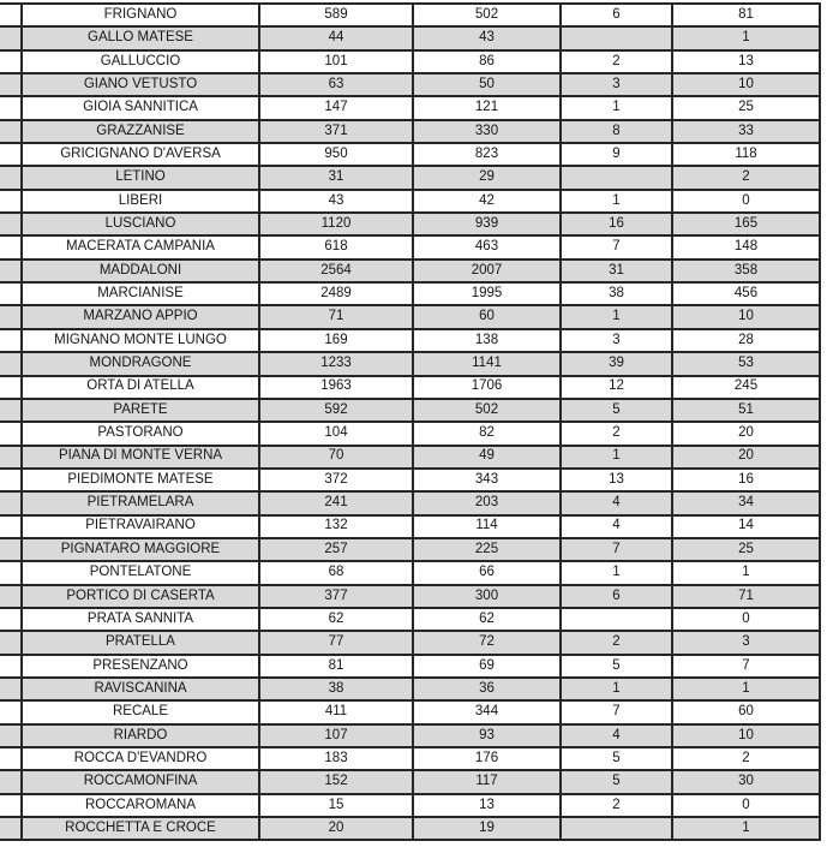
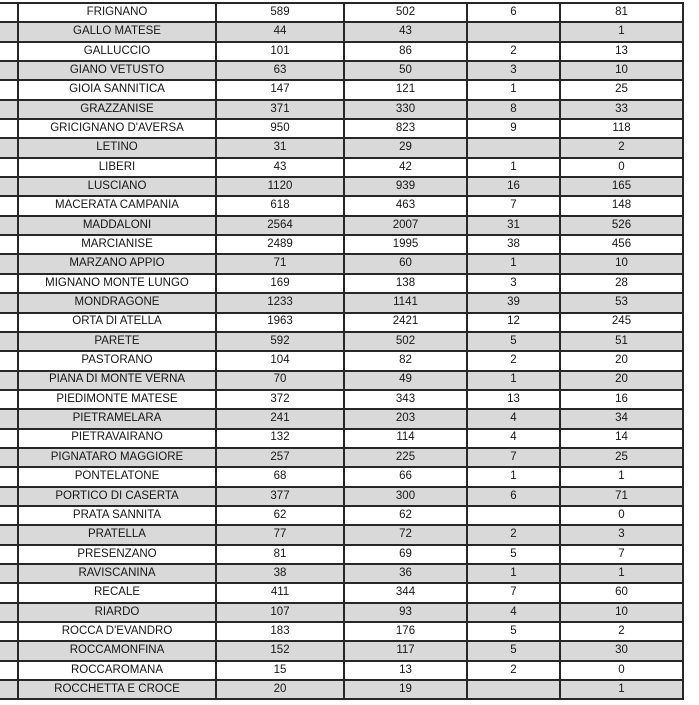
  	FRIGNANO	589	502	6	81
  	GALLO MATESE	44	43		1
  	GALLUCCIO	101	86	2	13
  	GIANO VETUSTO	63	50	3	10
  	GIOIA SANNITICA	147	121	1	25
  	GRAZZANISE	371	330	8	33
  	GRICIGNANO D'AVERSA	950	823	9	118
  	LETINO	31	29		2
  	LIBERI	43	42	1	0
  	LUSCIANO	1120	939	16	165
  	MACERATA CAMPANIA	618	463	7	148
- 	MADDALONI	2564	2007	31	358
+ 	MADDALONI	2564	2007	31	526
  	MARCIANISE	2489	1995	38	456
  	MARZANO APPIO	71	60	1	10
  	MIGNANO MONTE LUNGO	169	138	3	28
  	MONDRAGONE	1233	1141	39	53
- 	ORTA DI ATELLA	1963	1706	12	245
+ 	ORTA DI ATELLA	1963	2421	12	245
  	PARETE	592	502	5	51
  	PASTORANO	104	82	2	20
  	PIANA DI MONTE VERNA	70	49	1	20
  	PIEDIMONTE MATESE	372	343	13	16
  	PIETRAMELARA	241	203	4	34
  	PIETRAVAIRANO	132	114	4	14
  	PIGNATARO MAGGIORE	257	225	7	25
  	PONTELATONE	68	66	1	1
  	PORTICO DI CASERTA	377	300	6	71
  	PRATA SANNITA	62	62		0
  	PRATELLA	77	72	2	3
  	PRESENZANO	81	69	5	7
  	RAVISCANINA	38	36	1	1
  	RECALE	411	344	7	60
  	RIARDO	107	93	4	10
  	ROCCA D'EVANDRO	183	176	5	2
  	ROCCAMONFINA	152	117	5	30
  	ROCCAROMANA	15	13	2	0
  	ROCCHETTA E CROCE	20	19		1
